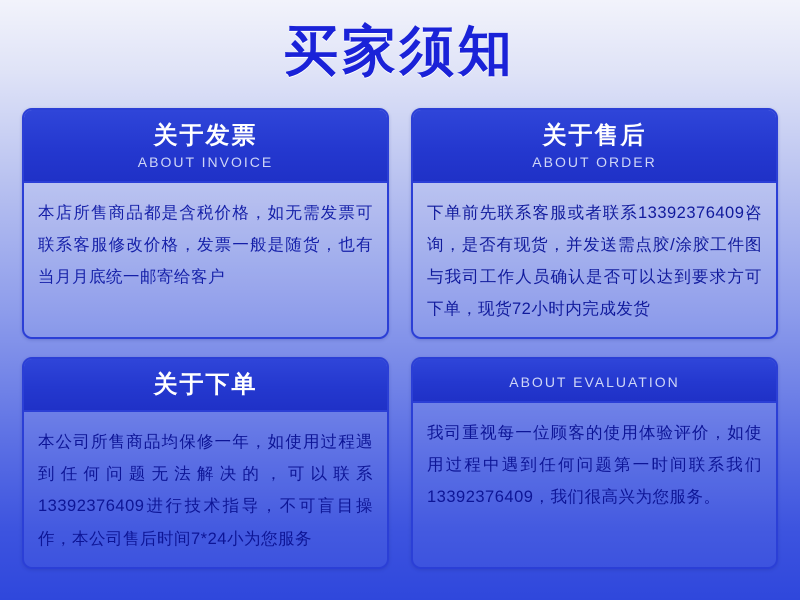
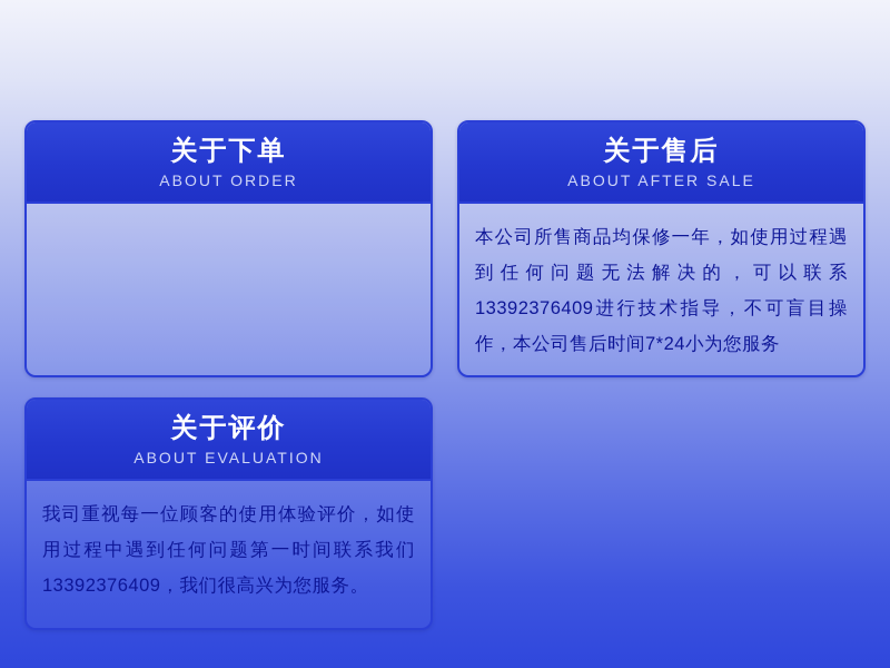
- 买家须知
- 关于发票
- ABOUT INVOICE
- 本店所售商品都是含税价格，如无需发票可联系客服修改价格，发票一般是随货，也有当月月底统一邮寄给客户
- 关于售后
+ 关于下单
  ABOUT ORDER
- 下单前先联系客服或者联系13392376409咨询，是否有现货，并发送需点胶/涂胶工件图与我司工作人员确认是否可以达到要求方可下单，现货72小时内完成发货
- 关于下单
+ 关于售后
+ ABOUT AFTER SALE
  本公司所售商品均保修一年，如使用过程遇到任何问题无法解决的，可以联系13392376409进行技术指导，不可盲目操作，本公司售后时间7*24小为您服务
+ 关于评价
  ABOUT EVALUATION
  我司重视每一位顾客的使用体验评价，如使用过程中遇到任何问题第一时间联系我们13392376409，我们很高兴为您服务。
